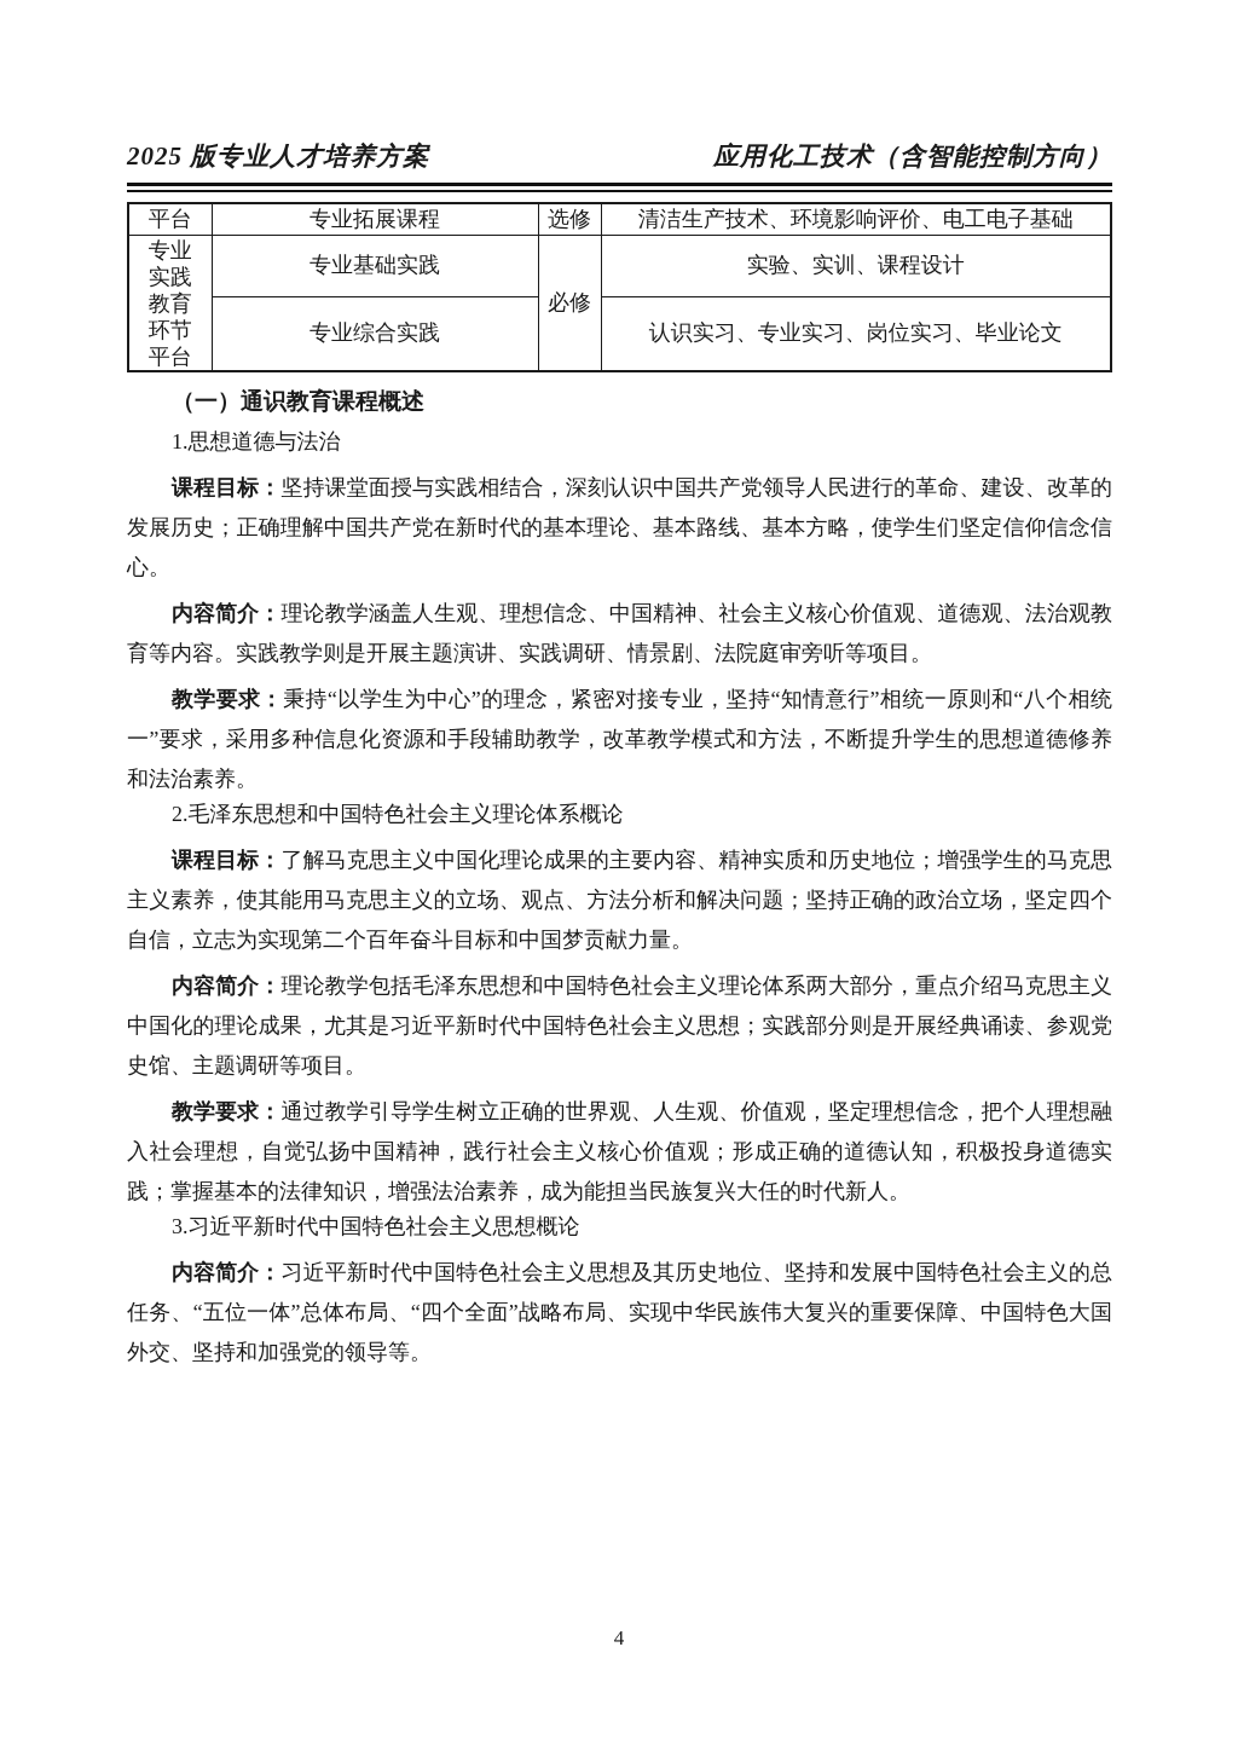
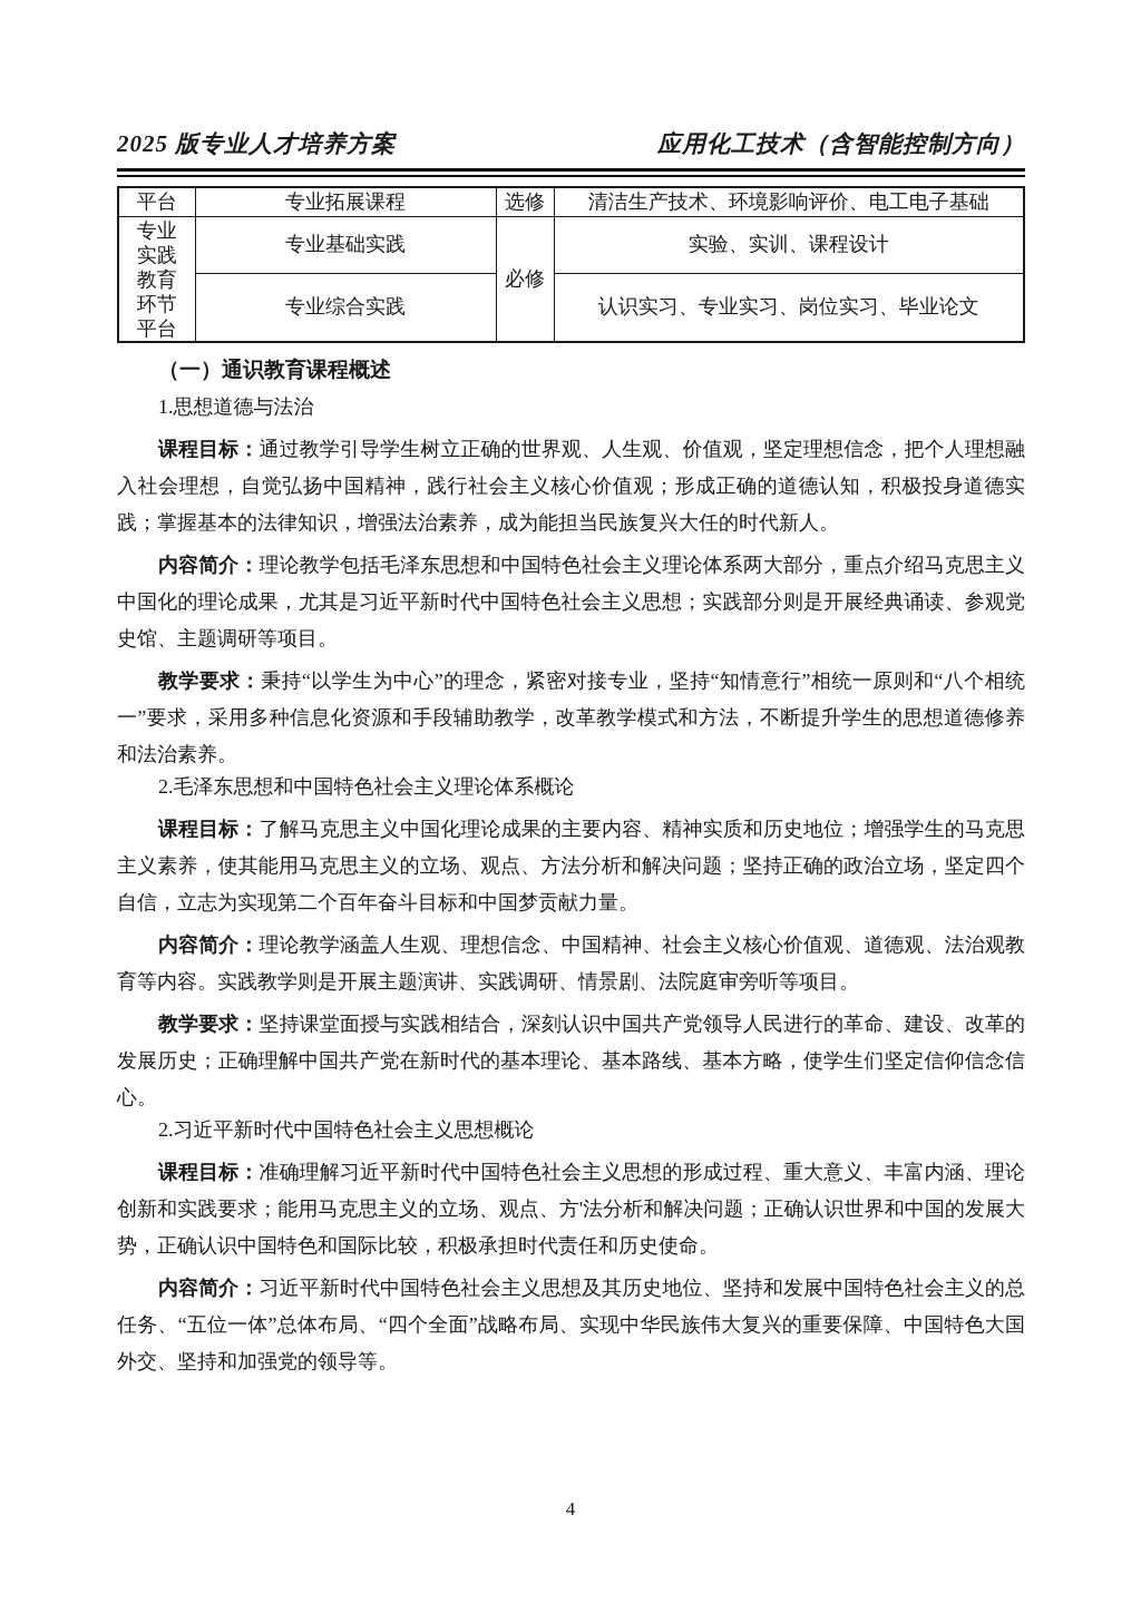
  2025 版专业人才培养方案
  应用化工技术（含智能控制方向）
  平台	专业拓展课程	选修	清洁生产技术、环境影响评价、电工电子基础
  专业 实践 教育 环节 平台	专业基础实践	必修	实验、实训、课程设计
  专业综合实践	认识实习、专业实习、岗位实习、毕业论文
  （一）通识教育课程概述
  1.思想道德与法治
- 课程目标：坚持课堂面授与实践相结合，深刻认识中国共产党领导人民进行的革命、建设、改革的发展历史；正确理解中国共产党在新时代的基本理论、基本路线、基本方略，使学生们坚定信仰信念信心。
+ 课程目标：通过教学引导学生树立正确的世界观、人生观、价值观，坚定理想信念，把个人理想融入社会理想，自觉弘扬中国精神，践行社会主义核心价值观；形成正确的道德认知，积极投身道德实践；掌握基本的法律知识，增强法治素养，成为能担当民族复兴大任的时代新人。
- 内容简介：理论教学涵盖人生观、理想信念、中国精神、社会主义核心价值观、道德观、法治观教育等内容。实践教学则是开展主题演讲、实践调研、情景剧、法院庭审旁听等项目。
+ 内容简介：理论教学包括毛泽东思想和中国特色社会主义理论体系两大部分，重点介绍马克思主义中国化的理论成果，尤其是习近平新时代中国特色社会主义思想；实践部分则是开展经典诵读、参观党史馆、主题调研等项目。
  教学要求：秉持“以学生为中心”的理念，紧密对接专业，坚持“知情意行”相统一原则和“八个相统一”要求，采用多种信息化资源和手段辅助教学，改革教学模式和方法，不断提升学生的思想道德修养和法治素养。
  2.毛泽东思想和中国特色社会主义理论体系概论
  课程目标：了解马克思主义中国化理论成果的主要内容、精神实质和历史地位；增强学生的马克思主义素养，使其能用马克思主义的立场、观点、方法分析和解决问题；坚持正确的政治立场，坚定四个自信，立志为实现第二个百年奋斗目标和中国梦贡献力量。
- 内容简介：理论教学包括毛泽东思想和中国特色社会主义理论体系两大部分，重点介绍马克思主义中国化的理论成果，尤其是习近平新时代中国特色社会主义思想；实践部分则是开展经典诵读、参观党史馆、主题调研等项目。
+ 内容简介：理论教学涵盖人生观、理想信念、中国精神、社会主义核心价值观、道德观、法治观教育等内容。实践教学则是开展主题演讲、实践调研、情景剧、法院庭审旁听等项目。
- 教学要求：通过教学引导学生树立正确的世界观、人生观、价值观，坚定理想信念，把个人理想融入社会理想，自觉弘扬中国精神，践行社会主义核心价值观；形成正确的道德认知，积极投身道德实践；掌握基本的法律知识，增强法治素养，成为能担当民族复兴大任的时代新人。
+ 教学要求：坚持课堂面授与实践相结合，深刻认识中国共产党领导人民进行的革命、建设、改革的发展历史；正确理解中国共产党在新时代的基本理论、基本路线、基本方略，使学生们坚定信仰信念信心。
- 3.习近平新时代中国特色社会主义思想概论
+ 2.习近平新时代中国特色社会主义思想概论
+ 课程目标：准确理解习近平新时代中国特色社会主义思想的形成过程、重大意义、丰富内涵、理论创新和实践要求；能用马克思主义的立场、观点、方'法分析和解决问题；正确认识世界和中国的发展大势，正确认识中国特色和国际比较，积极承担时代责任和历史使命。
  内容简介：习近平新时代中国特色社会主义思想及其历史地位、坚持和发展中国特色社会主义的总任务、“五位一体”总体布局、“四个全面”战略布局、实现中华民族伟大复兴的重要保障、中国特色大国外交、坚持和加强党的领导等。
  4
